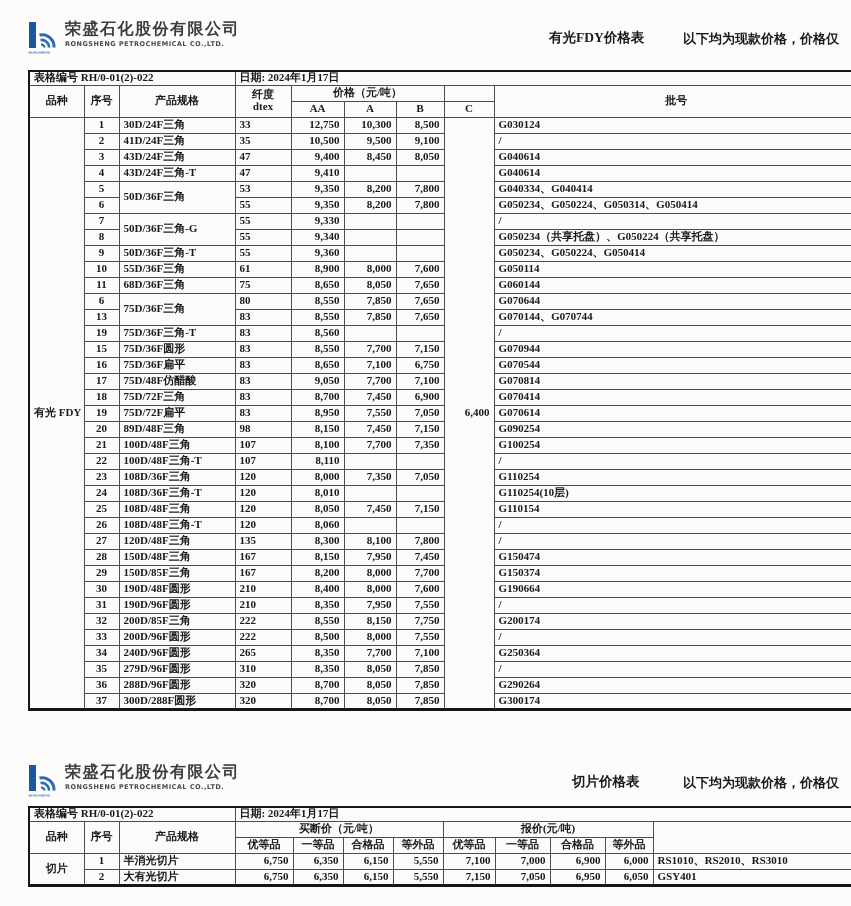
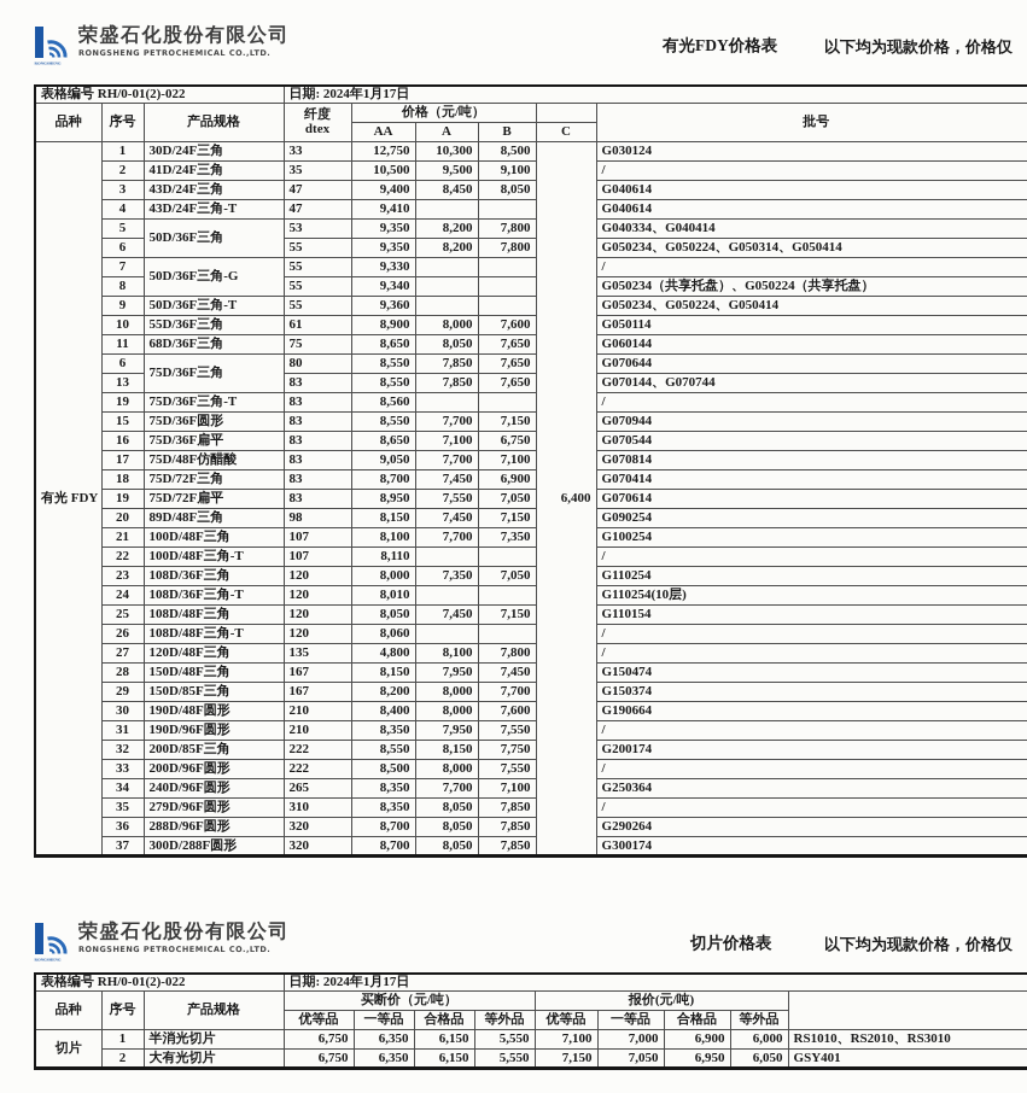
  荣盛石化股份有限公司
  RONGSHENG PETROCHEMICAL CO.,LTD.
  有光FDY价格表
  以下均为现款价格，价格仅
  表格编号 RH/0-01(2)-022	日期: 2024年1月17日
  品种	序号	产品规格	纤度 dtex	价格（元/吨）		批号
  AA	A	B	C
  有光 FDY	1	30D/24F三角	33	12,750	10,300	8,500	6,400	G030124
  2	41D/24F三角	35	10,500	9,500	9,100	/
  3	43D/24F三角	47	9,400	8,450	8,050	G040614
  4	43D/24F三角-T	47	9,410			G040614
  5	50D/36F三角	53	9,350	8,200	7,800	G040334、G040414
  6	55	9,350	8,200	7,800	G050234、G050224、G050314、G050414
  7	50D/36F三角-G	55	9,330			/
  8	55	9,340			G050234（共享托盘）、G050224（共享托盘）
  9	50D/36F三角-T	55	9,360			G050234、G050224、G050414
  10	55D/36F三角	61	8,900	8,000	7,600	G050114
  11	68D/36F三角	75	8,650	8,050	7,650	G060144
  6	75D/36F三角	80	8,550	7,850	7,650	G070644
  13	83	8,550	7,850	7,650	G070144、G070744
  19	75D/36F三角-T	83	8,560			/
  15	75D/36F圆形	83	8,550	7,700	7,150	G070944
  16	75D/36F扁平	83	8,650	7,100	6,750	G070544
  17	75D/48F仿醋酸	83	9,050	7,700	7,100	G070814
  18	75D/72F三角	83	8,700	7,450	6,900	G070414
  19	75D/72F扁平	83	8,950	7,550	7,050	G070614
  20	89D/48F三角	98	8,150	7,450	7,150	G090254
  21	100D/48F三角	107	8,100	7,700	7,350	G100254
  22	100D/48F三角-T	107	8,110			/
  23	108D/36F三角	120	8,000	7,350	7,050	G110254
  24	108D/36F三角-T	120	8,010			G110254(10层)
  25	108D/48F三角	120	8,050	7,450	7,150	G110154
  26	108D/48F三角-T	120	8,060			/
- 27	120D/48F三角	135	8,300	8,100	7,800	/
+ 27	120D/48F三角	135	4,800	8,100	7,800	/
  28	150D/48F三角	167	8,150	7,950	7,450	G150474
  29	150D/85F三角	167	8,200	8,000	7,700	G150374
  30	190D/48F圆形	210	8,400	8,000	7,600	G190664
  31	190D/96F圆形	210	8,350	7,950	7,550	/
  32	200D/85F三角	222	8,550	8,150	7,750	G200174
  33	200D/96F圆形	222	8,500	8,000	7,550	/
  34	240D/96F圆形	265	8,350	7,700	7,100	G250364
  35	279D/96F圆形	310	8,350	8,050	7,850	/
  36	288D/96F圆形	320	8,700	8,050	7,850	G290264
  37	300D/288F圆形	320	8,700	8,050	7,850	G300174
  荣盛石化股份有限公司
  RONGSHENG PETROCHEMICAL CO.,LTD.
  切片价格表
  以下均为现款价格，价格仅
  表格编号 RH/0-01(2)-022	日期: 2024年1月17日
  品种	序号	产品规格	买断价（元/吨）	报价(元/吨)
  优等品	一等品	合格品	等外品	优等品	一等品	合格品	等外品
  切片	1	半消光切片	6,750	6,350	6,150	5,550	7,100	7,000	6,900	6,000	RS1010、RS2010、RS3010
  2	大有光切片	6,750	6,350	6,150	5,550	7,150	7,050	6,950	6,050	GSY401
